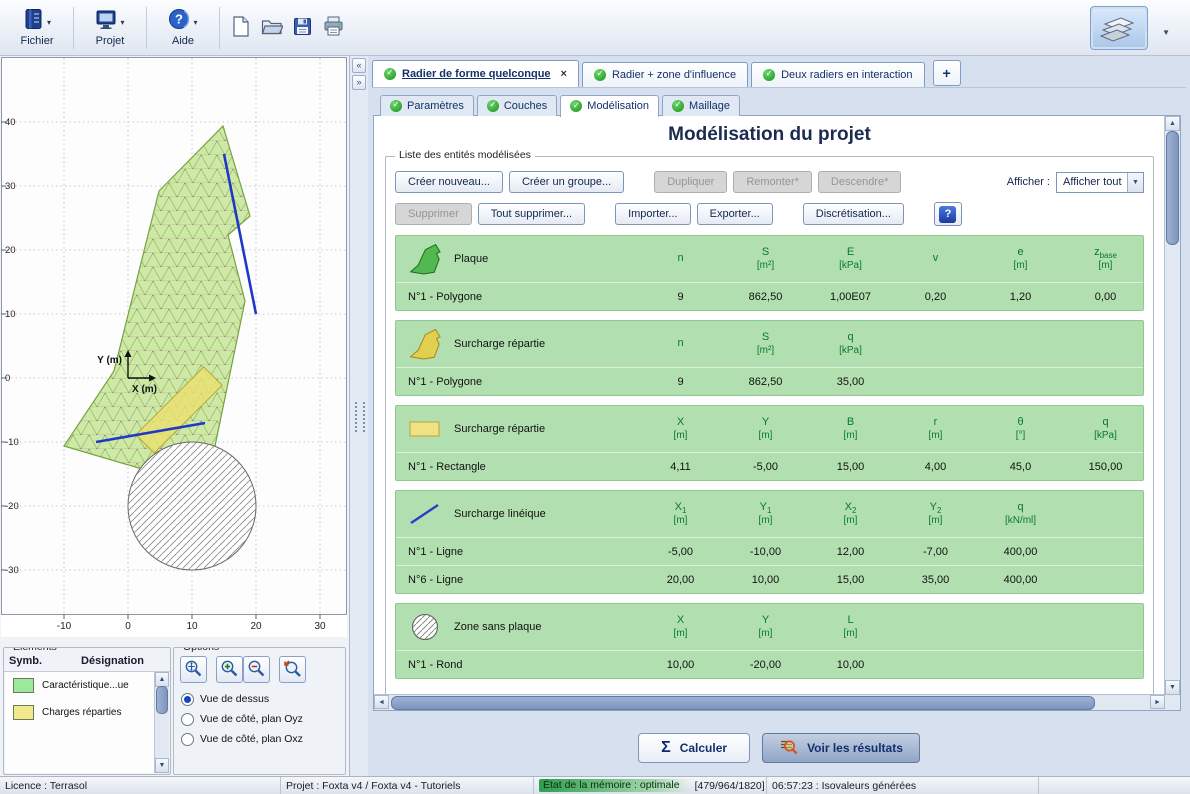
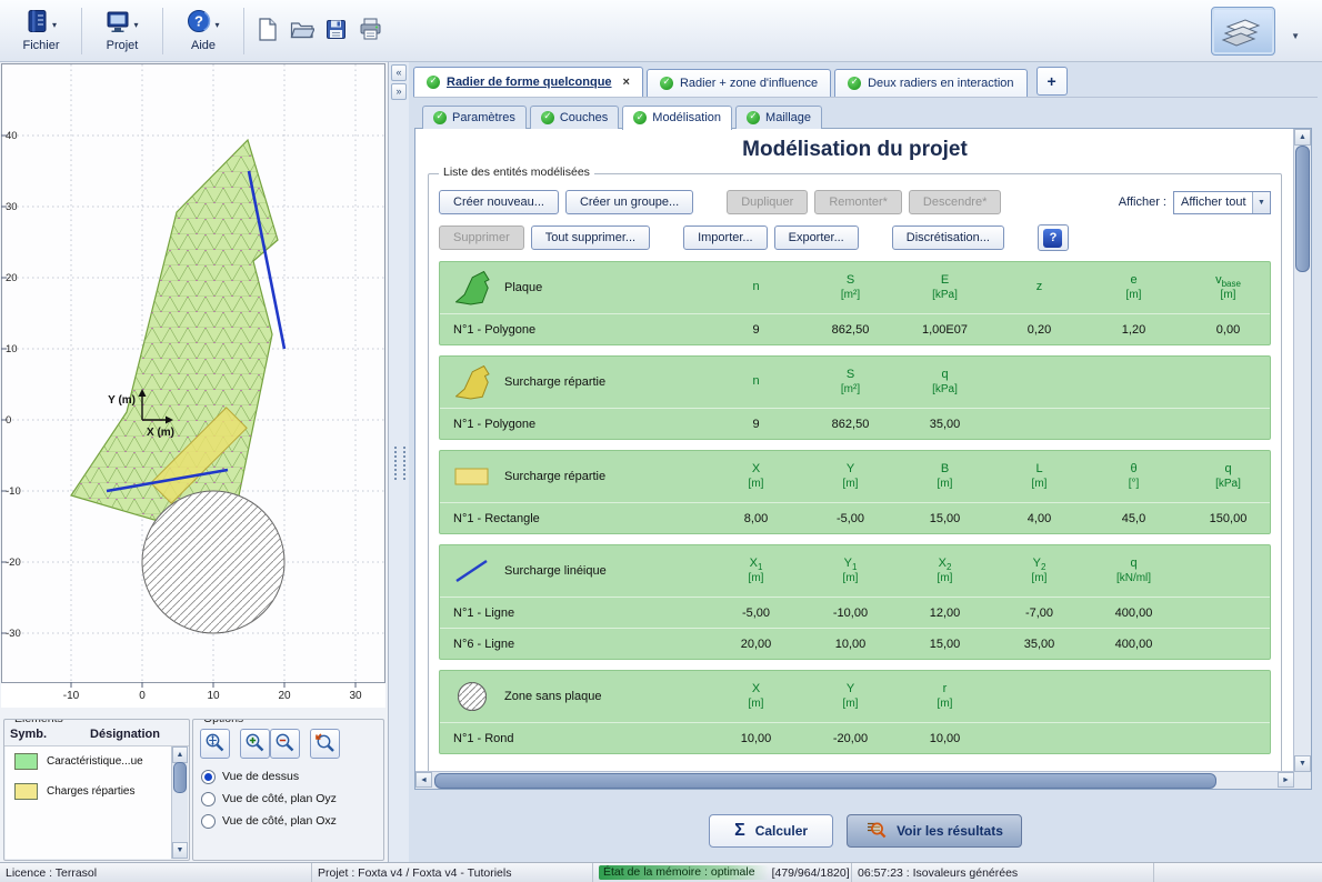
  Fichier
  Projet
  ?
  Aide
  Y (m)
  X (m)
  40
  30
  20
  10
  0
  -10
  -20
  -30
  -10
  0
  10
  20
  30
  Symb.
  Désignation
  Caractéristique...ue
  Charges réparties
  Vue de dessus
  Vue de côté, plan Oyz
  Vue de côté, plan Oxz
  Radier de forme quelconque
  Radier + zone d'influence
  Deux radiers en interaction
  Paramètres
  Couches
  Modélisation
  Maillage
  Modélisation du projet
  Liste des entités modélisées
  Créer nouveau...
  Créer un groupe...
  Dupliquer
  Remonter*
  Descendre*
  Afficher :
  Afficher tout
  Supprimer
  Tout supprimer...
  Importer...
  Exporter...
  Discrétisation...
  ?
  Plaque
  n
  S
  [m²]
  E
  [kPa]
- v
+ z
  e
  [m]
- zbase
+ vbase
  [m]
  N°1 - Polygone
  9
  862,50
  1,00E07
  0,20
  1,20
  0,00
  Surcharge répartie
  n
  S
  [m²]
  q
  [kPa]
  N°1 - Polygone
  9
  862,50
  35,00
  Surcharge répartie
  X
  [m]
  Y
  [m]
  B
  [m]
- r
+ L
  [m]
  θ
  [°]
  q
  [kPa]
  N°1 - Rectangle
- 4,11
+ 8,00
  -5,00
  15,00
  4,00
  45,0
  150,00
  Surcharge linéique
  X1
  [m]
  Y1
  [m]
  X2
  [m]
  Y2
  [m]
  q
  [kN/ml]
  N°1 - Ligne
  -5,00
  -10,00
  12,00
  -7,00
  400,00
  N°6 - Ligne
  20,00
  10,00
  15,00
  35,00
  400,00
  Zone sans plaque
  X
  [m]
  Y
  [m]
- L
+ r
  [m]
  N°1 - Rond
  10,00
  -20,00
  10,00
  Σ
  Calculer
  Voir les résultats
  Licence : Terrasol
  Projet : Foxta v4 / Foxta v4 - Tutoriels
  État de la mémoire : optimale
  [479/964/1820]
  06:57:23 : Isovaleurs générées
